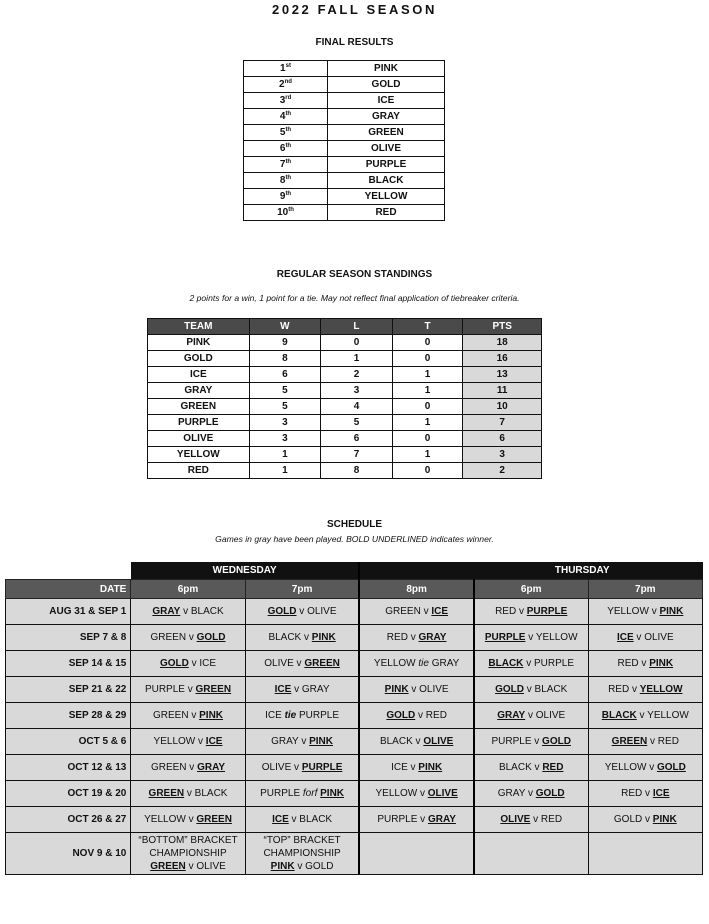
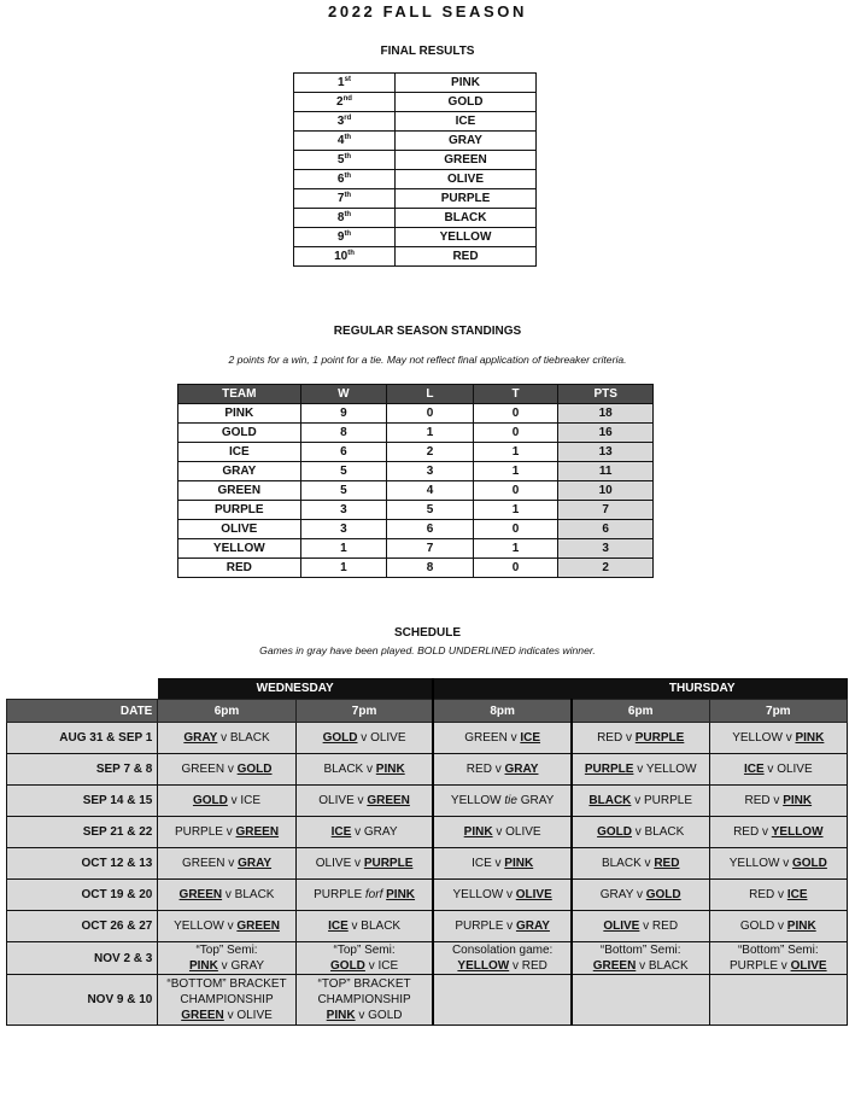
  2022 FALL SEASON
  FINAL RESULTS
  1	PINK
  2	GOLD
  4	GRAY
  5	GREEN
  6	OLIVE
  7	PURPLE
  8	BLACK
  9	YELLOW
  10	RED
  REGULAR SEASON STANDINGS
  2 points for a win, 1 point for a tie. May not reflect final application of tiebreaker criteria.
  TEAM	W	L	T	PTS
  PINK	9	0	0	18
  GOLD	8	1	0	16
  ICE	6	2	1	13
  GRAY	5	3	1	11
  GREEN	5	4	0	10
  PURPLE	3	5	1	7
  OLIVE	3	6	0	6
  YELLOW	1	7	1	3
  RED	1	8	0	2
  SCHEDULE
  Games in gray have been played. BOLD UNDERLINED indicates winner.
  	WEDNESDAY	THURSDAY
  DATE	6pm	7pm	8pm	6pm	7pm
  AUG 31 & SEP 1	GRAY v BLACK	GOLD v OLIVE	GREEN v ICE	RED v PURPLE	YELLOW v PINK
  SEP 7 & 8	GREEN v GOLD	BLACK v PINK	RED v GRAY	PURPLE v YELLOW	ICE v OLIVE
  SEP 14 & 15	GOLD v ICE	OLIVE v GREEN	YELLOW tie GRAY	BLACK v PURPLE	RED v PINK
  SEP 21 & 22	PURPLE v GREEN	ICE v GRAY	PINK v OLIVE	GOLD v BLACK	RED v YELLOW
- SEP 28 & 29	GREEN v PINK	ICE tie PURPLE	GOLD v RED	GRAY v OLIVE	BLACK v YELLOW
- OCT 5 & 6	YELLOW v ICE	GRAY v PINK	BLACK v OLIVE	PURPLE v GOLD	GREEN v RED
  OCT 12 & 13	GREEN v GRAY	OLIVE v PURPLE	ICE v PINK	BLACK v RED	YELLOW v GOLD
  OCT 19 & 20	GREEN v BLACK	PURPLE forf PINK	YELLOW v OLIVE	GRAY v GOLD	RED v ICE
  OCT 26 & 27	YELLOW v GREEN	ICE v BLACK	PURPLE v GRAY	OLIVE v RED	GOLD v PINK
+ NOV 2 & 3	“Top” Semi:PINK v GRAY	“Top” Semi:GOLD v ICE	Consolation game:YELLOW v RED	“Bottom” Semi:GREEN v BLACK	“Bottom” Semi:PURPLE v OLIVE
  NOV 9 & 10	“BOTTOM” BRACKETCHAMPIONSHIPGREEN v OLIVE	“TOP” BRACKETCHAMPIONSHIPPINK v GOLD
